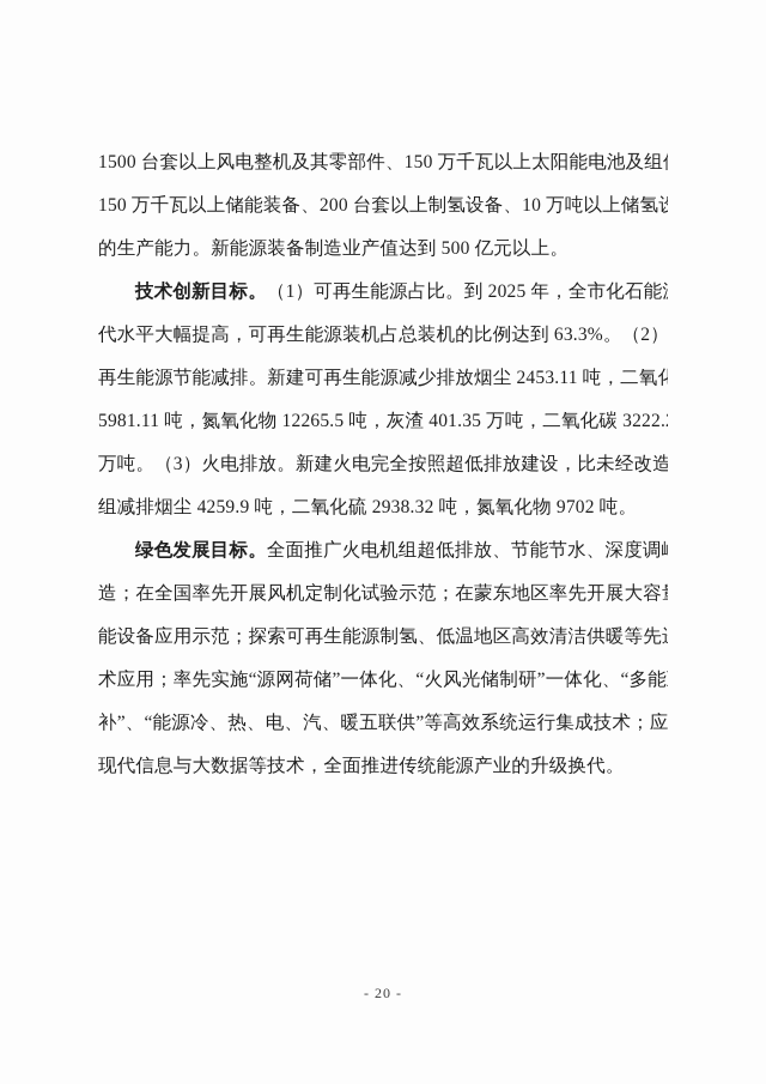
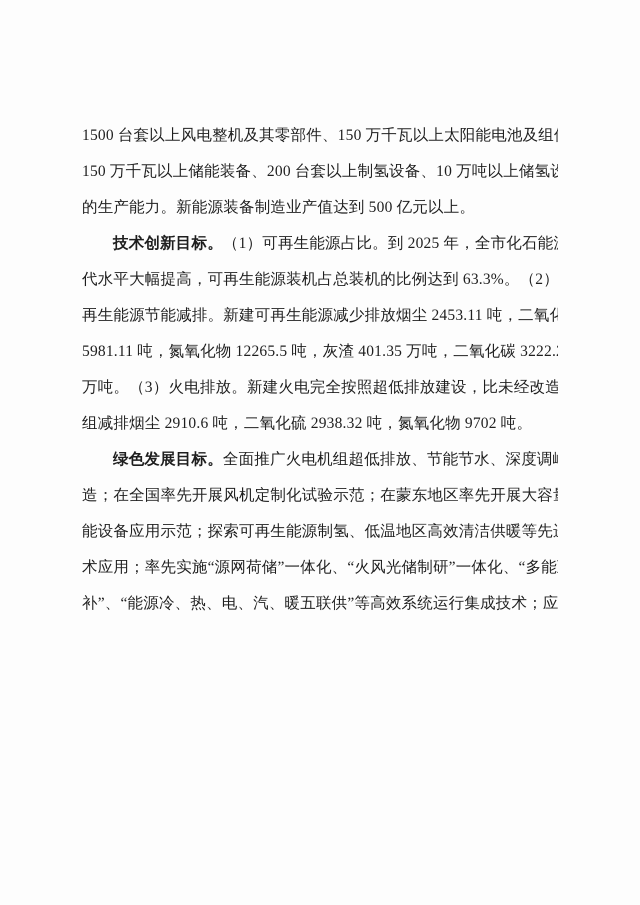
  1500 台套以上风电整机及其零部件、150 万千瓦以上太阳能电池及组
  150 万千瓦以上储能装备、200 台套以上制氢设备、10 万吨以上储氢
  的生产能力。新能源装备制造业产值达到 500 亿元以上。
  技术创新目标。（1）可再生能源占比。到 2025 年，全市化石能
  代水平大幅提高，可再生能源装机占总装机的比例达到 63.3%。（2）
  再生能源节能减排。新建可再生能源减少排放烟尘 2453.11 吨，二氧化
  5981.11 吨，氮氧化物 12265.5 吨，灰渣 401.35 万吨，二氧化碳 3222.
  万吨。（3）火电排放。新建火电完全按照超低排放建设，比未经改造
- 组减排烟尘 4259.9 吨，二氧化硫 2938.32 吨，氮氧化物 9702 吨。
+ 组减排烟尘 2910.6 吨，二氧化硫 2938.32 吨，氮氧化物 9702 吨。
  绿色发展目标。全面推广火电机组超低排放、节能节水、深度调
  造；在全国率先开展风机定制化试验示范；在蒙东地区率先开展大容
  能设备应用示范；探索可再生能源制氢、低温地区高效清洁供暖等先
  术应用；率先实施“源网荷储”一体化、“火风光储制研”一体化、“多能
  补”、“能源冷、热、电、汽、暖五联供”等高效系统运行集成技术；应
- 现代信息与大数据等技术，全面推进传统能源产业的升级换代。
- - 20 -
